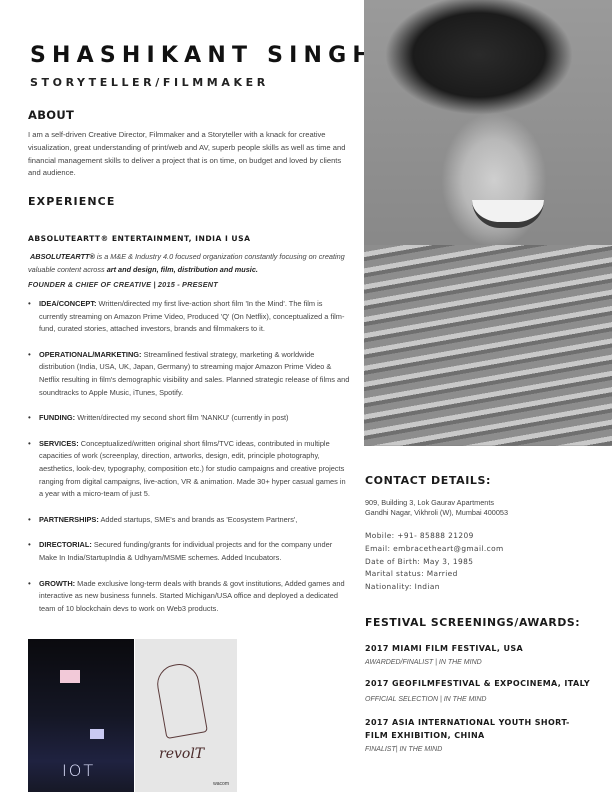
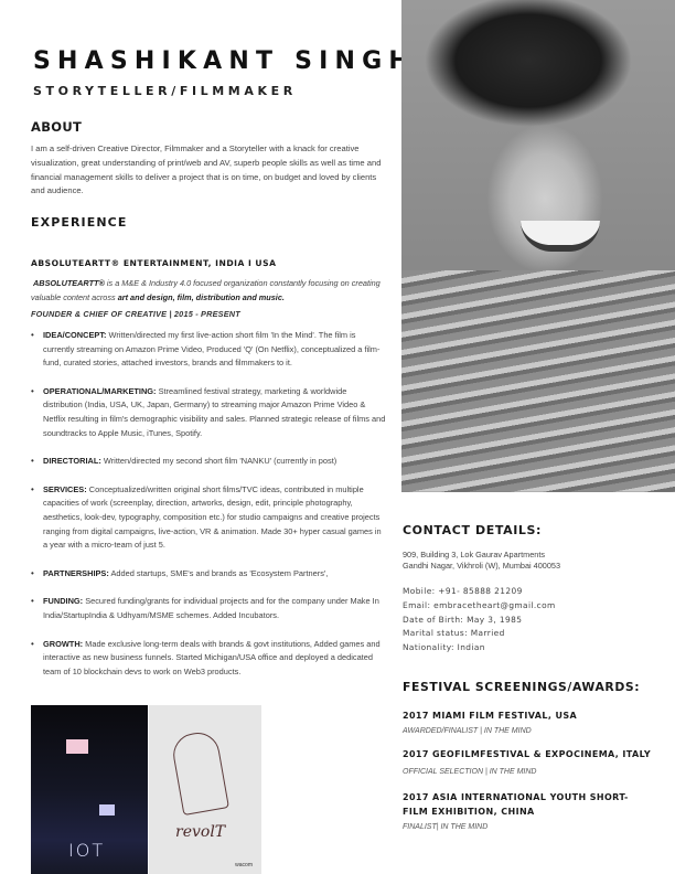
  SHASHIKANT SING
  STORYTELLER/FILMMAKER
  ABOUT
  I am a self-driven Creative Director, Filmmaker and a Storyteller with a knack for creative visualization, great understanding of print/web and AV, superb people skills as well as time and financial management skills to deliver a project that is on time, on budget and loved by clients and audience.
  EXPERIENCE
  ABSOLUTEARTT® ENTERTAINMENT, INDIA I USA
  ABSOLUTEARTT® is a M&E & Industry 4.0 focused organization constantly focusing on creating valuable content across art and design, film, distribution and music.
  FOUNDER & CHIEF OF CREATIVE | 2015 - PRESENT
  •
  IDEA/CONCEPT: Written/directed my first live-action short film 'In the Mind'. The film is currently streaming on Amazon Prime Video, Produced 'Q' (On Netflix), conceptualized a film-fund, curated stories, attached investors, brands and filmmakers to it.
  •
  OPERATIONAL/MARKETING: Streamlined festival strategy, marketing & worldwide distribution (India, USA, UK, Japan, Germany) to streaming major Amazon Prime Video & Netflix resulting in film's demographic visibility and sales. Planned strategic release of films and soundtracks to Apple Music, iTunes, Spotify.
  •
- FUNDING: Written/directed my second short film 'NANKU' (currently in post)
+ DIRECTORIAL: Written/directed my second short film 'NANKU' (currently in post)
  •
  SERVICES: Conceptualized/written original short films/TVC ideas, contributed in multiple capacities of work (screenplay, direction, artworks, design, edit, principle photography, aesthetics, look-dev, typography, composition etc.) for studio campaigns and creative projects ranging from digital campaigns, live-action, VR & animation. Made 30+ hyper casual games in a year with a micro-team of just 5.
  •
  PARTNERSHIPS: Added startups, SME's and brands as 'Ecosystem Partners',
  •
- DIRECTORIAL: Secured funding/grants for individual projects and for the company under Make In India/StartupIndia & Udhyam/MSME schemes. Added Incubators.
+ FUNDING: Secured funding/grants for individual projects and for the company under Make In India/StartupIndia & Udhyam/MSME schemes. Added Incubators.
  •
  GROWTH: Made exclusive long-term deals with brands & govt institutions, Added games and interactive as new business funnels. Started Michigan/USA office and deployed a dedicated team of 10 blockchain devs to work on Web3 products.
  CONTACT DETAILS:
  909, Building 3, Lok Gaurav Apartments
  Gandhi Nagar, Vikhroli (W), Mumbai 400053
  Mobile: +91- 85888 21209
  Email: embracetheart@gmail.com
  Date of Birth: May 3, 1985
  Marital status: Married
  Nationality: Indian
  FESTIVAL SCREENINGS/AWARDS:
  2017 MIAMI FILM FESTIVAL, USA
  2017 GEOFILMFESTIVAL & EXPOCINEMA, ITALY
  2017 ASIA INTERNATIONAL YOUTH SHORT-FILM EXHIBITION, CHINA
  IOT
  revolT
